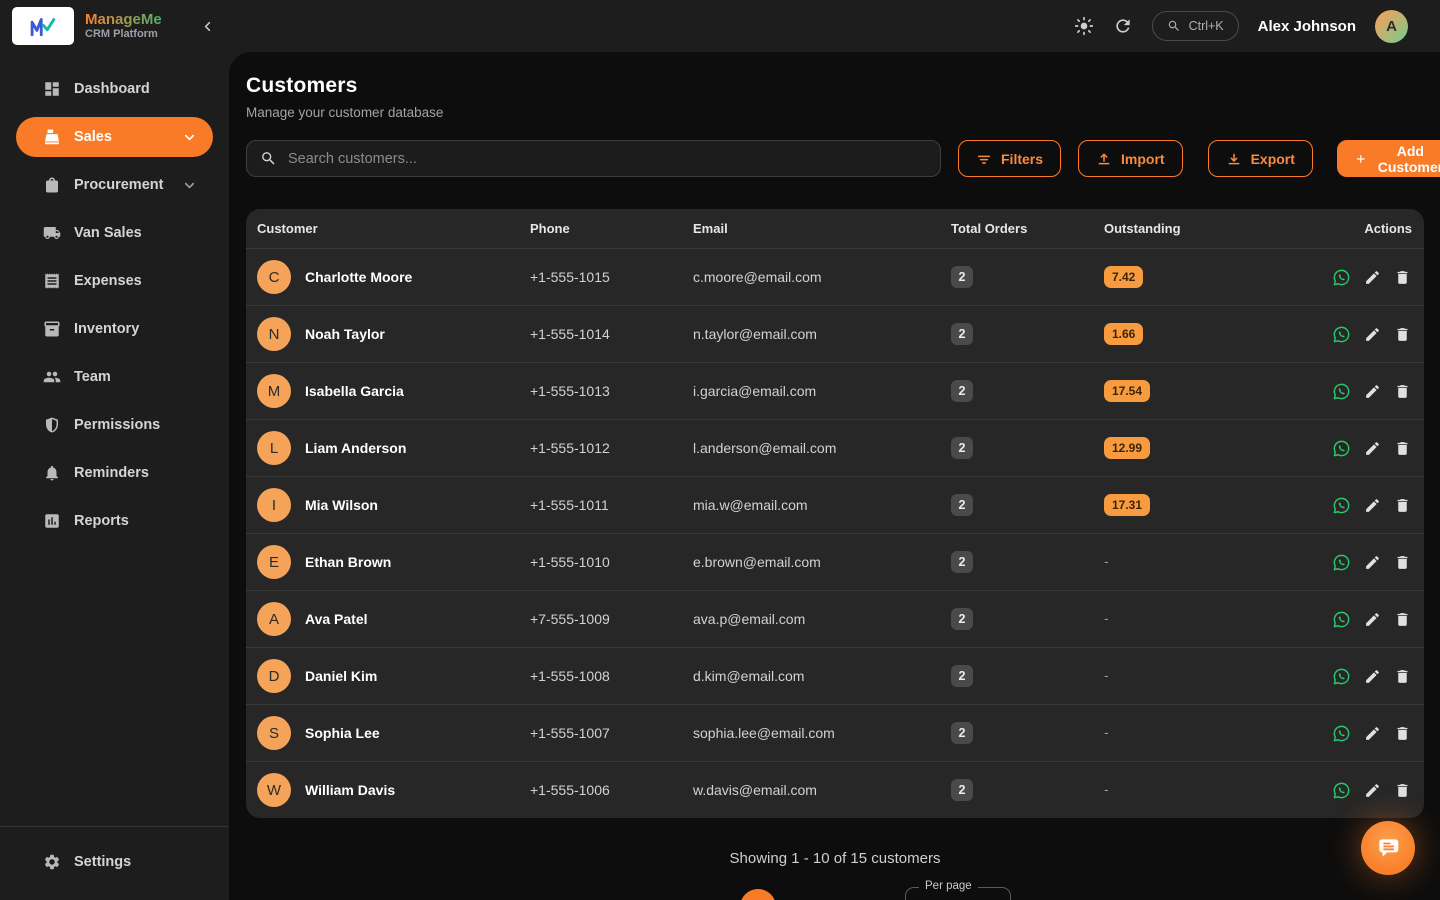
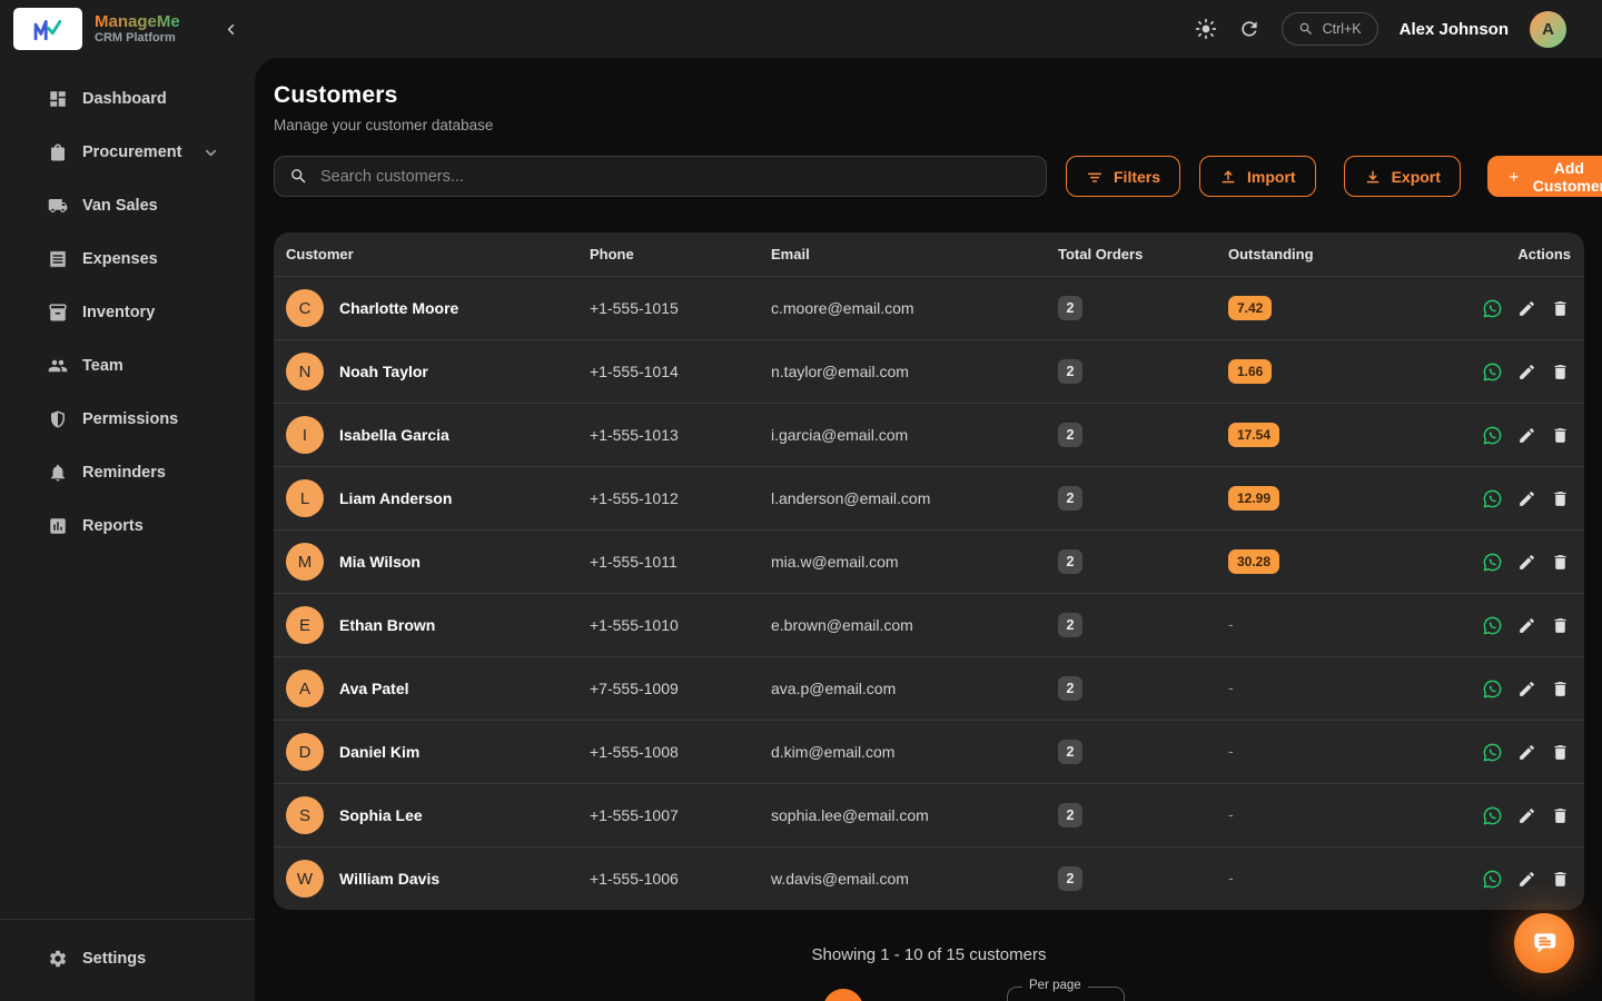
  ManageMe
  CRM Platform
  Dashboard
- Sales
  Procurement
  Van Sales
  Expenses
  Inventory
  Team
  Permissions
  Reminders
  Reports
  Settings
  Ctrl+K
  Alex Johnson
  A
  Customers
  Manage your customer database
  Search customers...
  Filters
  Import
  Export
  Add Custome
  Customer
  Phone
  Email
  Total Orders
  Outstanding
  Actions
  C
  Charlotte Moore
  +1-555-1015
  c.moore@email.com
  2
  7.42
  N
  Noah Taylor
  +1-555-1014
  n.taylor@email.com
  2
  1.66
- M
+ I
  Isabella Garcia
  +1-555-1013
  i.garcia@email.com
  2
  17.54
  L
  Liam Anderson
  +1-555-1012
  l.anderson@email.com
  2
  12.99
- I
+ M
  Mia Wilson
  +1-555-1011
  mia.w@email.com
  2
- 17.31
+ 30.28
  E
  Ethan Brown
  +1-555-1010
  e.brown@email.com
  2
  -
  A
  Ava Patel
  +7-555-1009
  ava.p@email.com
  2
  -
  D
  Daniel Kim
  +1-555-1008
  d.kim@email.com
  2
  -
  S
  Sophia Lee
  +1-555-1007
  sophia.lee@email.com
  2
  -
  W
  William Davis
  +1-555-1006
  w.davis@email.com
  2
  -
  Showing 1 - 10 of 15 customers
  Per page
